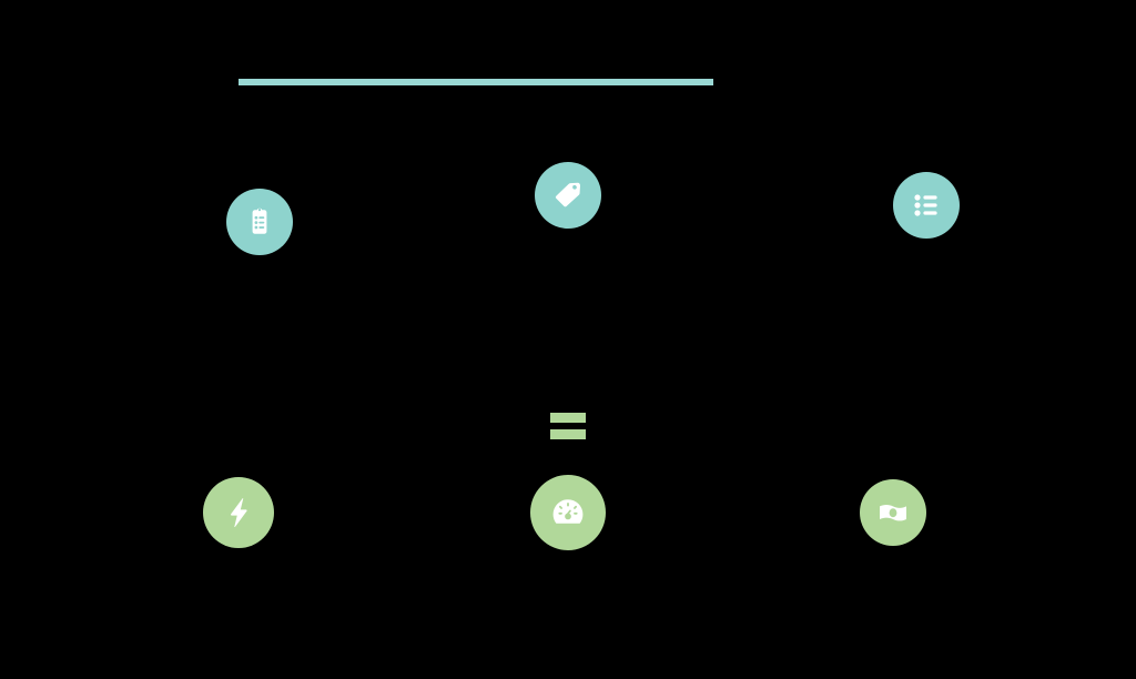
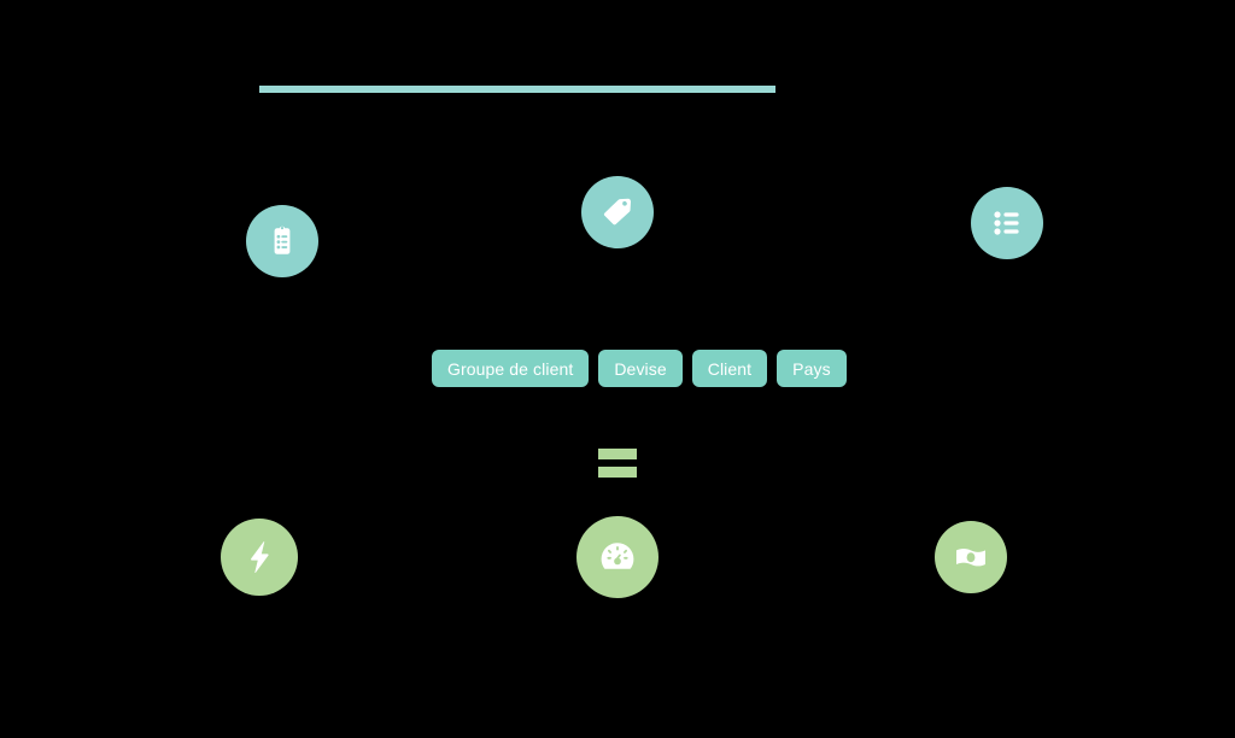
+ Groupe de client
+ Devise
+ Client
+ Pays
